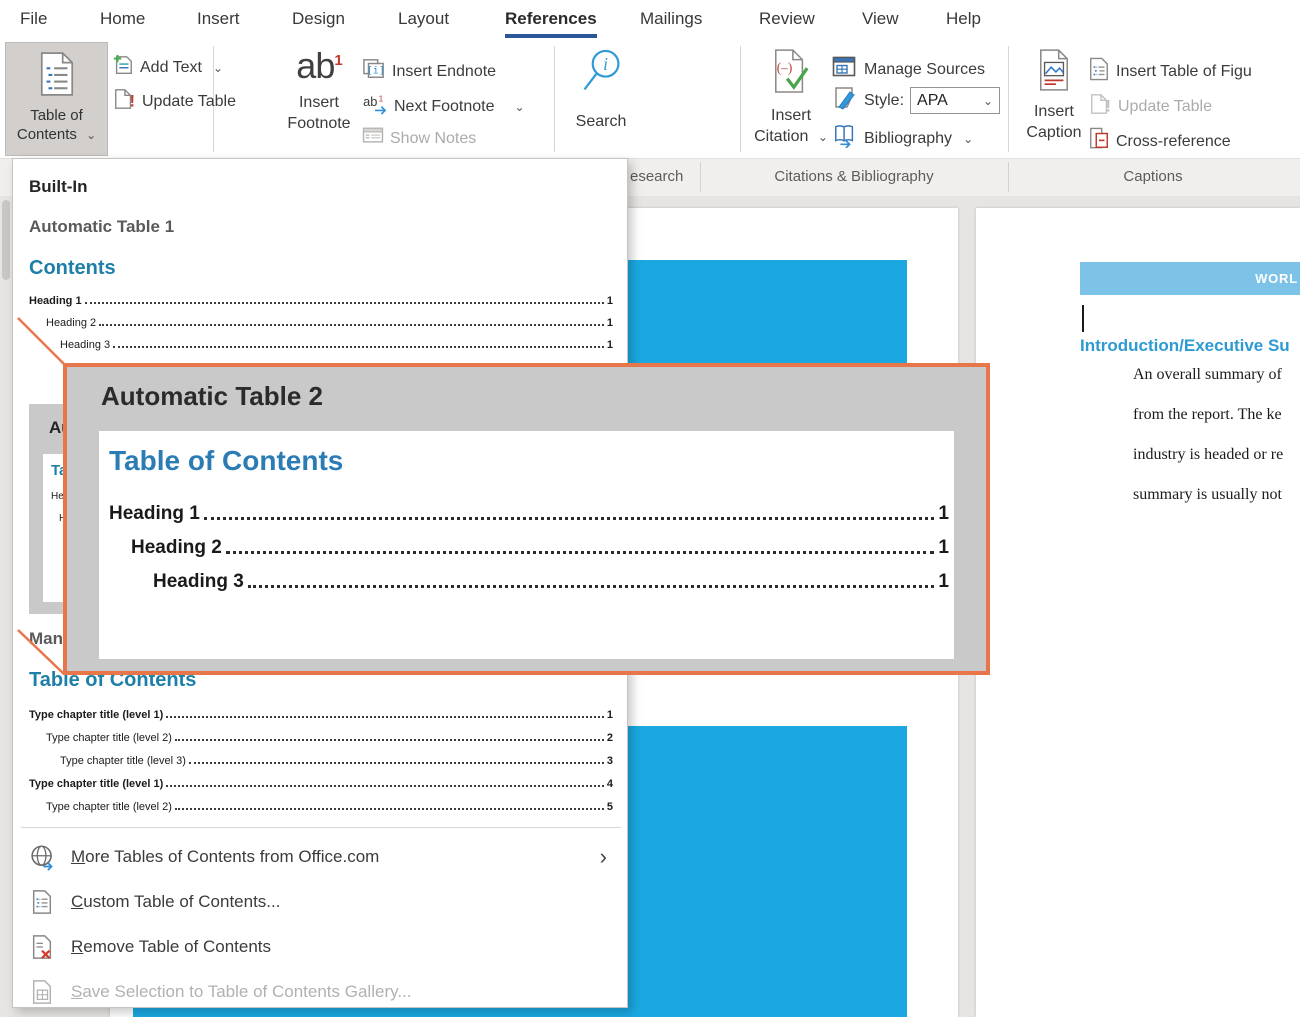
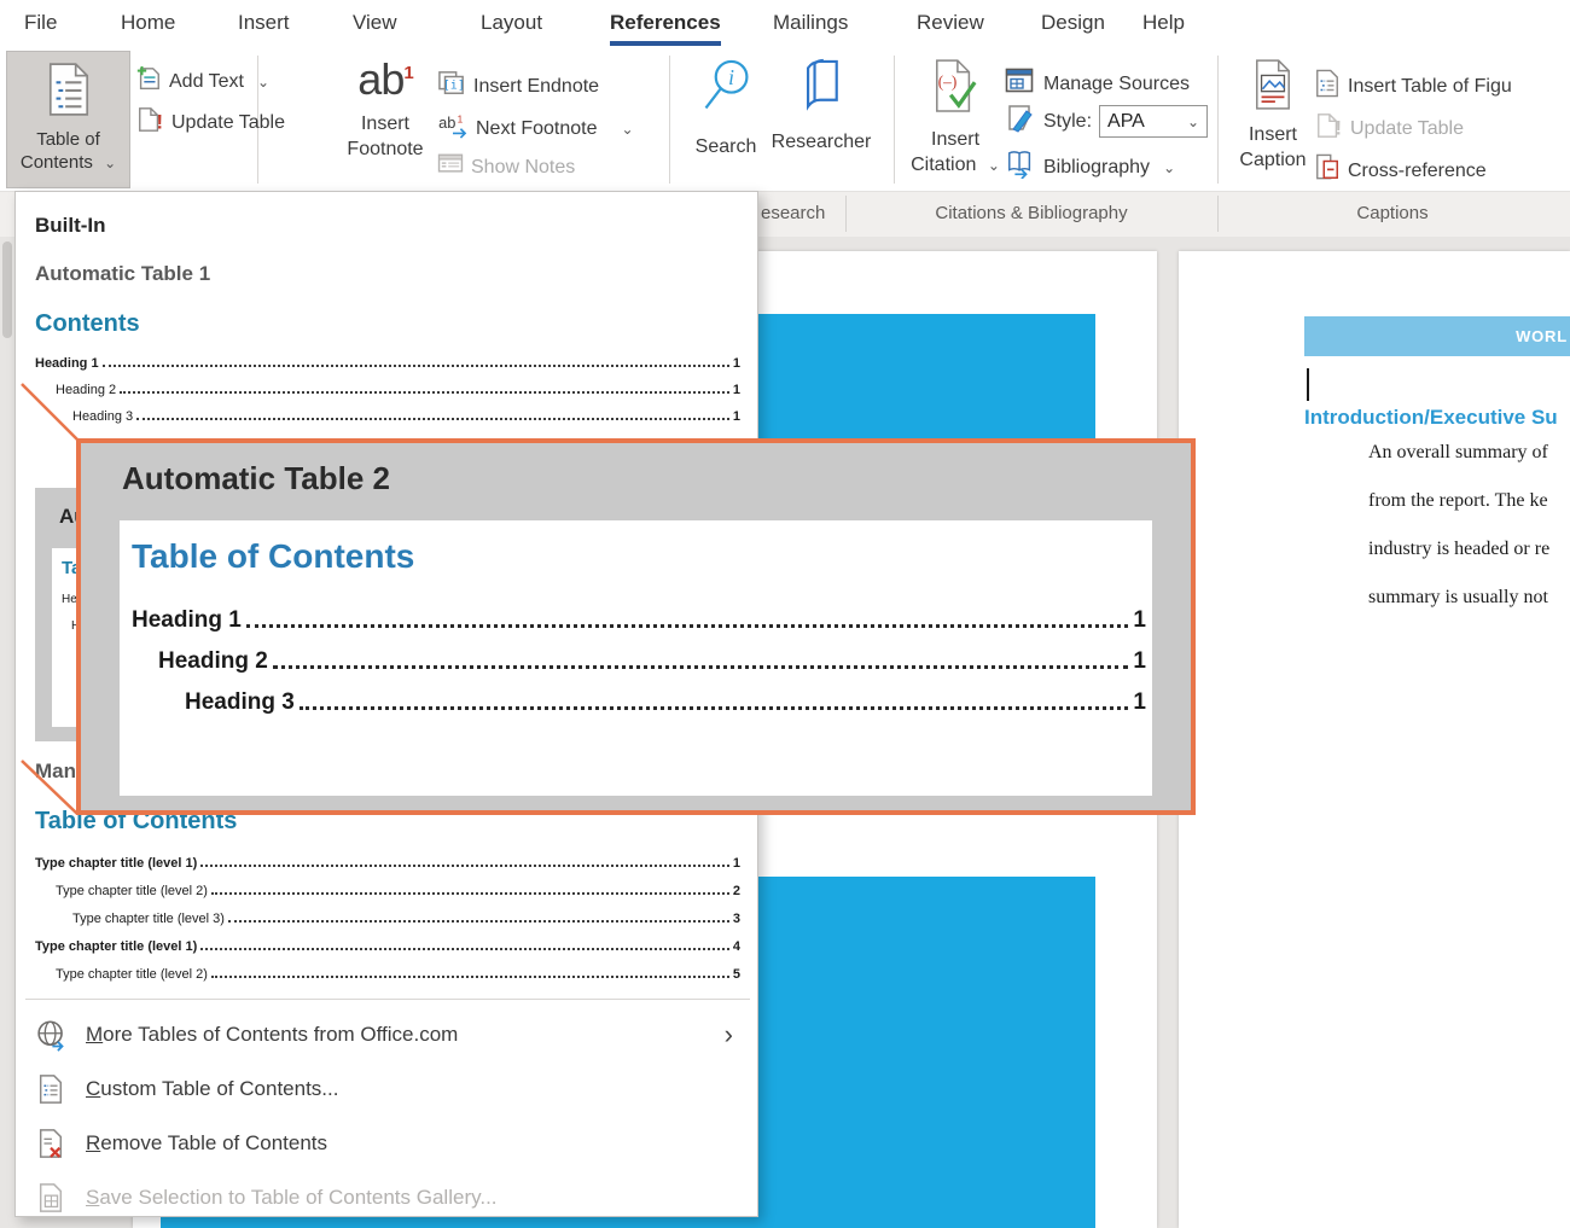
  File
  Home
  Insert
- Design
+ View
  Layout
  References
  Mailings
  Review
- View
+ Design
  Help
  Table of
  Contents ⌄
  Add Text
  ⌄
  !
  Update Table
  ab1
  Insert
  Footnote
  [i]
  Insert Endnote
  ab
  1
  Next Footnote
  ⌄
  Show Notes
  i
  Search
+ Researcher
  (–)
  Insert
  Citation ⌄
  Manage Sources
  Style:
  APA
  ⌄
  Bibliography
  ⌄
  Insert
  Caption
  Insert Table of Figu
  !
  Update Table
  Cross-reference
  esearch
  Citations & Bibliography
  Captions
  WORL
  Introduction/Executive Su
  An overall summary of
  from the report. The ke
  industry is headed or re
  summary is usually not
  Built-In
  Automatic Table 1
  Contents
  Heading 1
  1
  Heading 2
  1
  Heading 3
  1
  Table of Contents
  Type chapter title (level 1)
  1
  Type chapter title (level 2)
  2
  Type chapter title (level 3)
  3
  Type chapter title (level 1)
  4
  Type chapter title (level 2)
  5
  More Tables of Contents from Office.com
  ›
  Custom Table of Contents...
  Remove Table of Contents
  Save Selection to Table of Contents Gallery...
  Automatic Table 2
  Table of Contents
  Heading 1
  1
  Heading 2
  1
  Heading 3
  1
